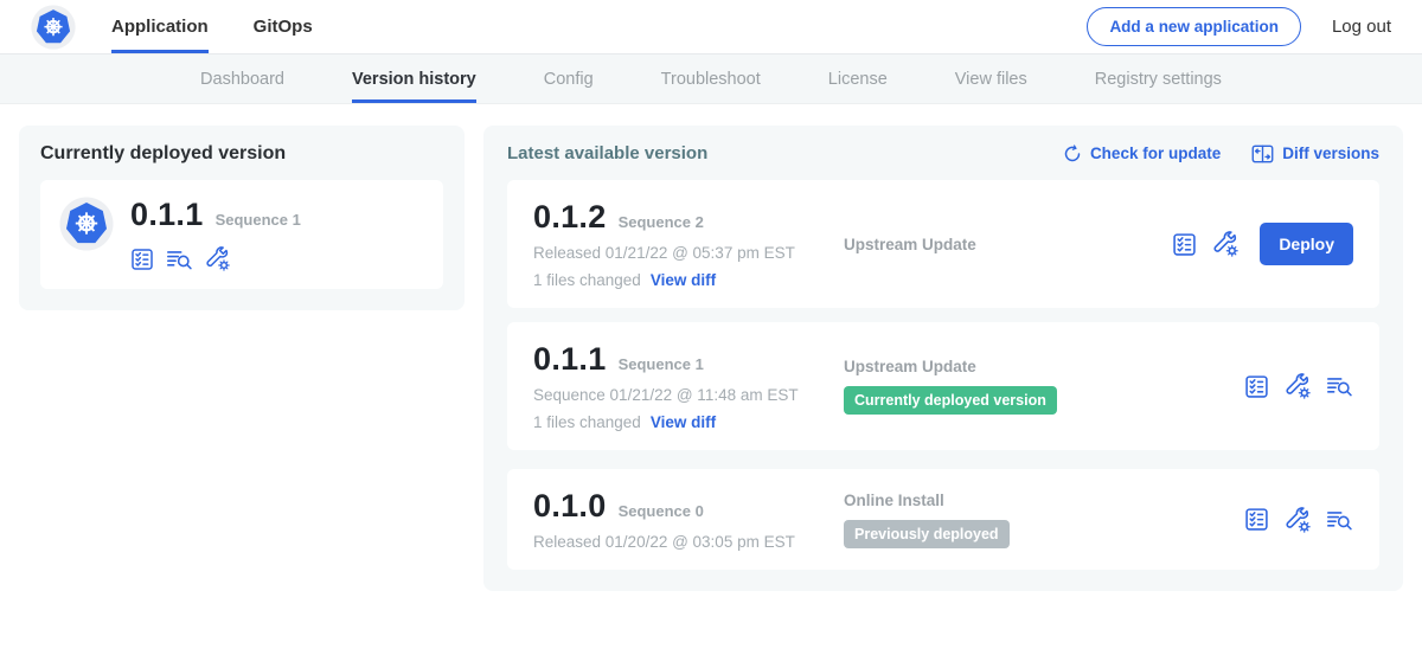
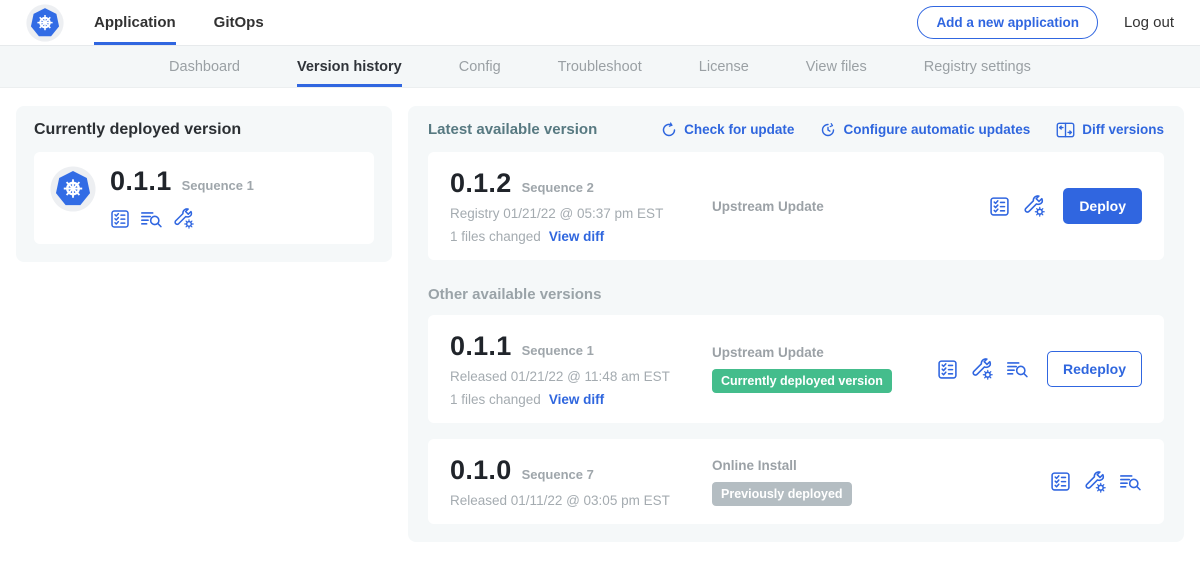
  Application
  GitOps
  Add a new application
  Log out
  Dashboard
  Version history
  Config
  Troubleshoot
  License
  View files
  Registry settings
  Currently deployed version
  0.1.1
  Sequence 1
  Latest available version
  Check for update
+ Configure automatic updates
  Diff versions
  0.1.2
  Sequence 2
- Released 01/21/22 @ 05:37 pm EST
+ Registry 01/21/22 @ 05:37 pm EST
  1 files changed
  View diff
  Upstream Update
  Deploy
+ Other available versions
  0.1.1
  Sequence 1
- Sequence 01/21/22 @ 11:48 am EST
+ Released 01/21/22 @ 11:48 am EST
  1 files changed
  View diff
  Upstream Update
  Currently deployed version
+ Redeploy
  0.1.0
- Sequence 0
+ Sequence 7
- Released 01/20/22 @ 03:05 pm EST
+ Released 01/11/22 @ 03:05 pm EST
  Online Install
  Previously deployed
